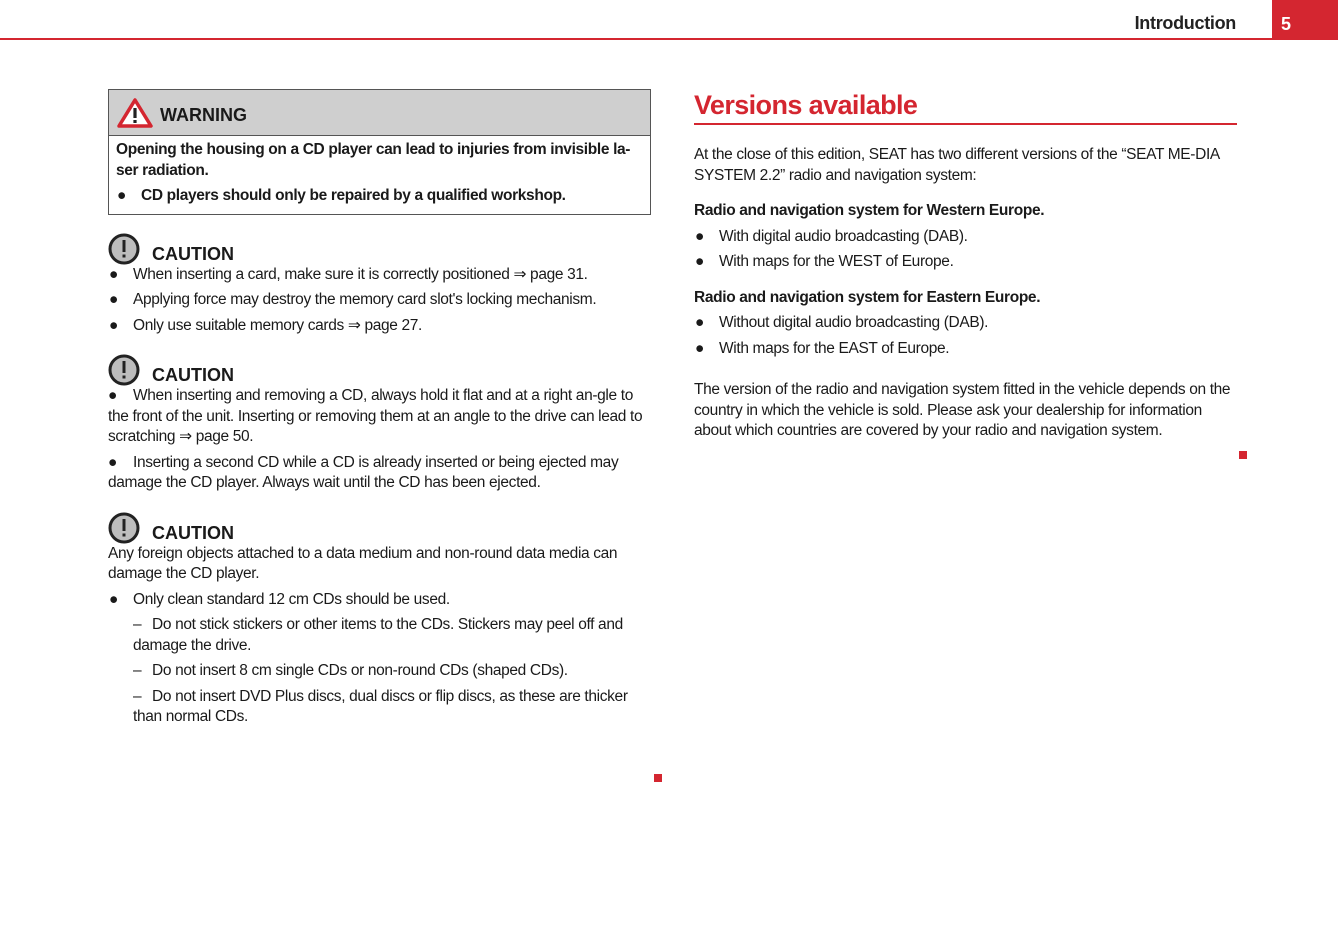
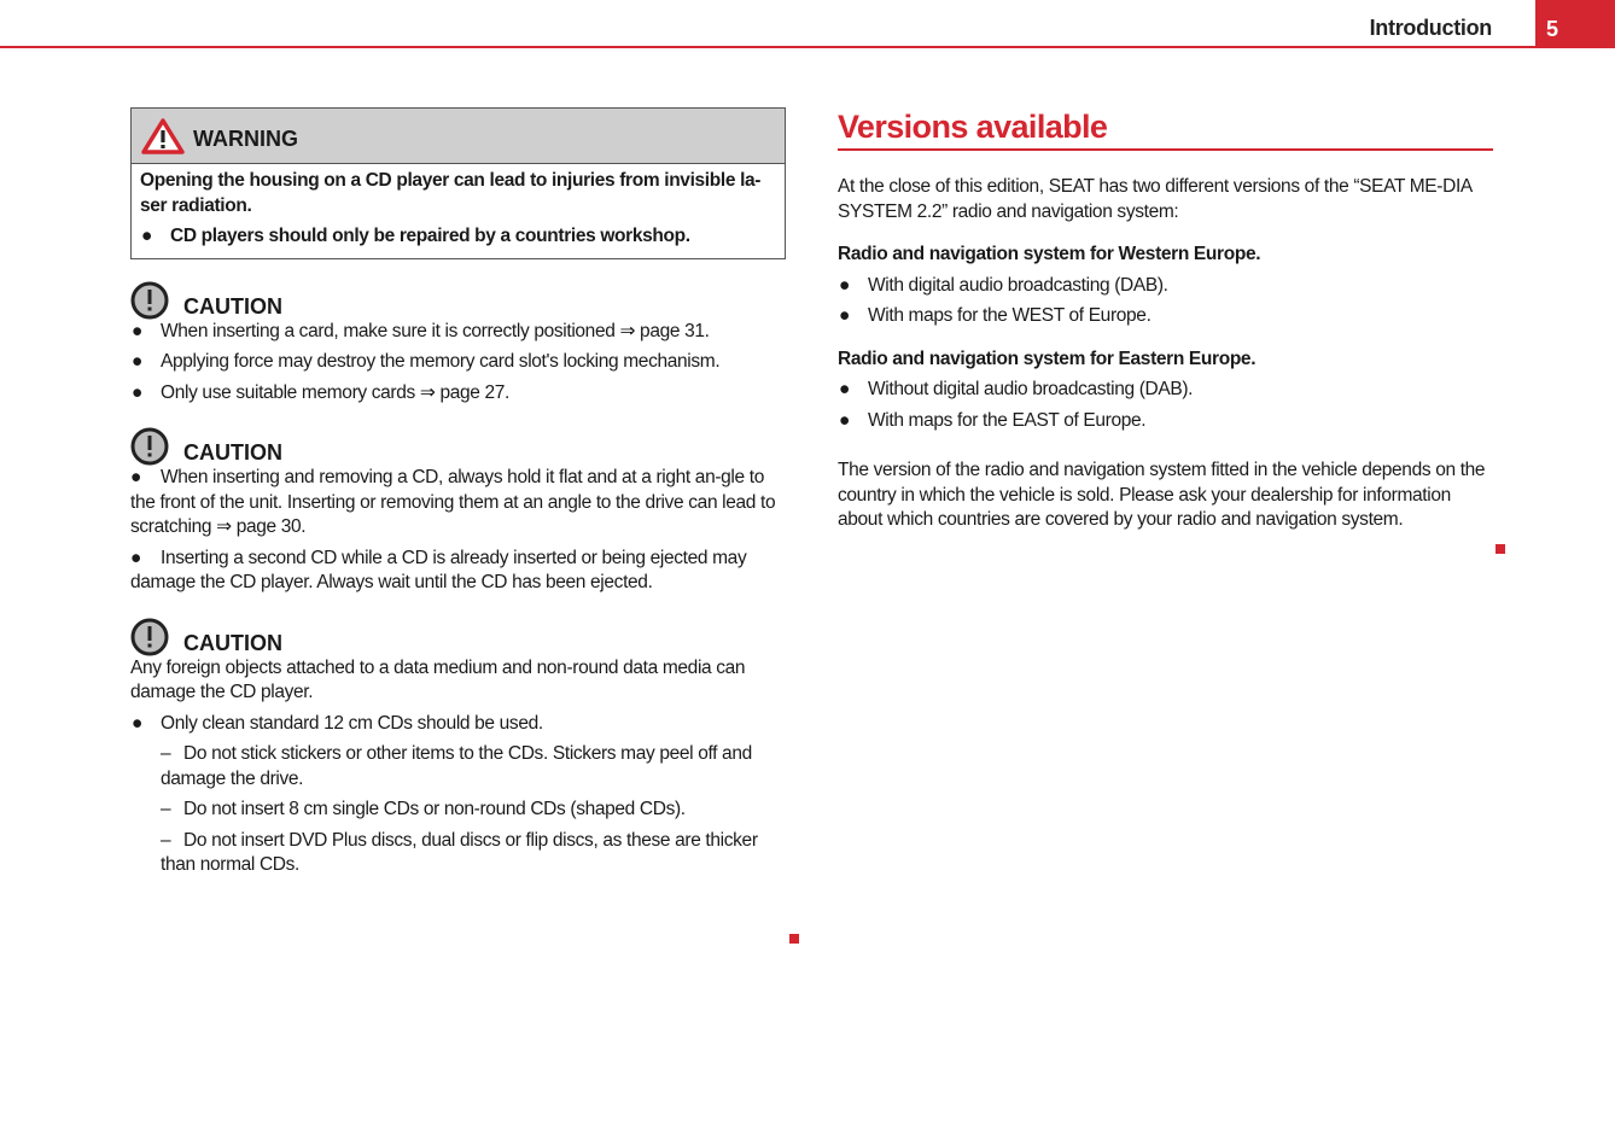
  Introduction
  5
  WARNING
  Opening the housing on a CD player can lead to injuries from invisible la-ser radiation.
  ●
- CD players should only be repaired by a qualified workshop.
+ CD players should only be repaired by a countries workshop.
  CAUTION
  ●
  When inserting a card, make sure it is correctly positioned ⇒ page 31.
  ●
  Applying force may destroy the memory card slot's locking mechanism.
  ●
  Only use suitable memory cards ⇒ page 27.
  CAUTION
- ● When inserting and removing a CD, always hold it flat and at a right an-gle to the front of the unit. Inserting or removing them at an angle to the drive can lead to scratching ⇒ page 50.
+ ● When inserting and removing a CD, always hold it flat and at a right an-gle to the front of the unit. Inserting or removing them at an angle to the drive can lead to scratching ⇒ page 30.
  ● Inserting a second CD while a CD is already inserted or being ejected may damage the CD player. Always wait until the CD has been ejected.
  CAUTION
  Any foreign objects attached to a data medium and non-round data media can damage the CD player.
  ●
  Only clean standard 12 cm CDs should be used.
  – Do not stick stickers or other items to the CDs. Stickers may peel off and damage the drive.
  – Do not insert 8 cm single CDs or non-round CDs (shaped CDs).
  – Do not insert DVD Plus discs, dual discs or flip discs, as these are thicker than normal CDs.
  Versions available
  At the close of this edition, SEAT has two different versions of the “SEAT ME-DIA SYSTEM 2.2” radio and navigation system:
  Radio and navigation system for Western Europe.
  ●
  With digital audio broadcasting (DAB).
  ●
  With maps for the WEST of Europe.
  Radio and navigation system for Eastern Europe.
  ●
  Without digital audio broadcasting (DAB).
  ●
  With maps for the EAST of Europe.
  The version of the radio and navigation system fitted in the vehicle depends on the country in which the vehicle is sold. Please ask your dealership for information about which countries are covered by your radio and navigation system.
